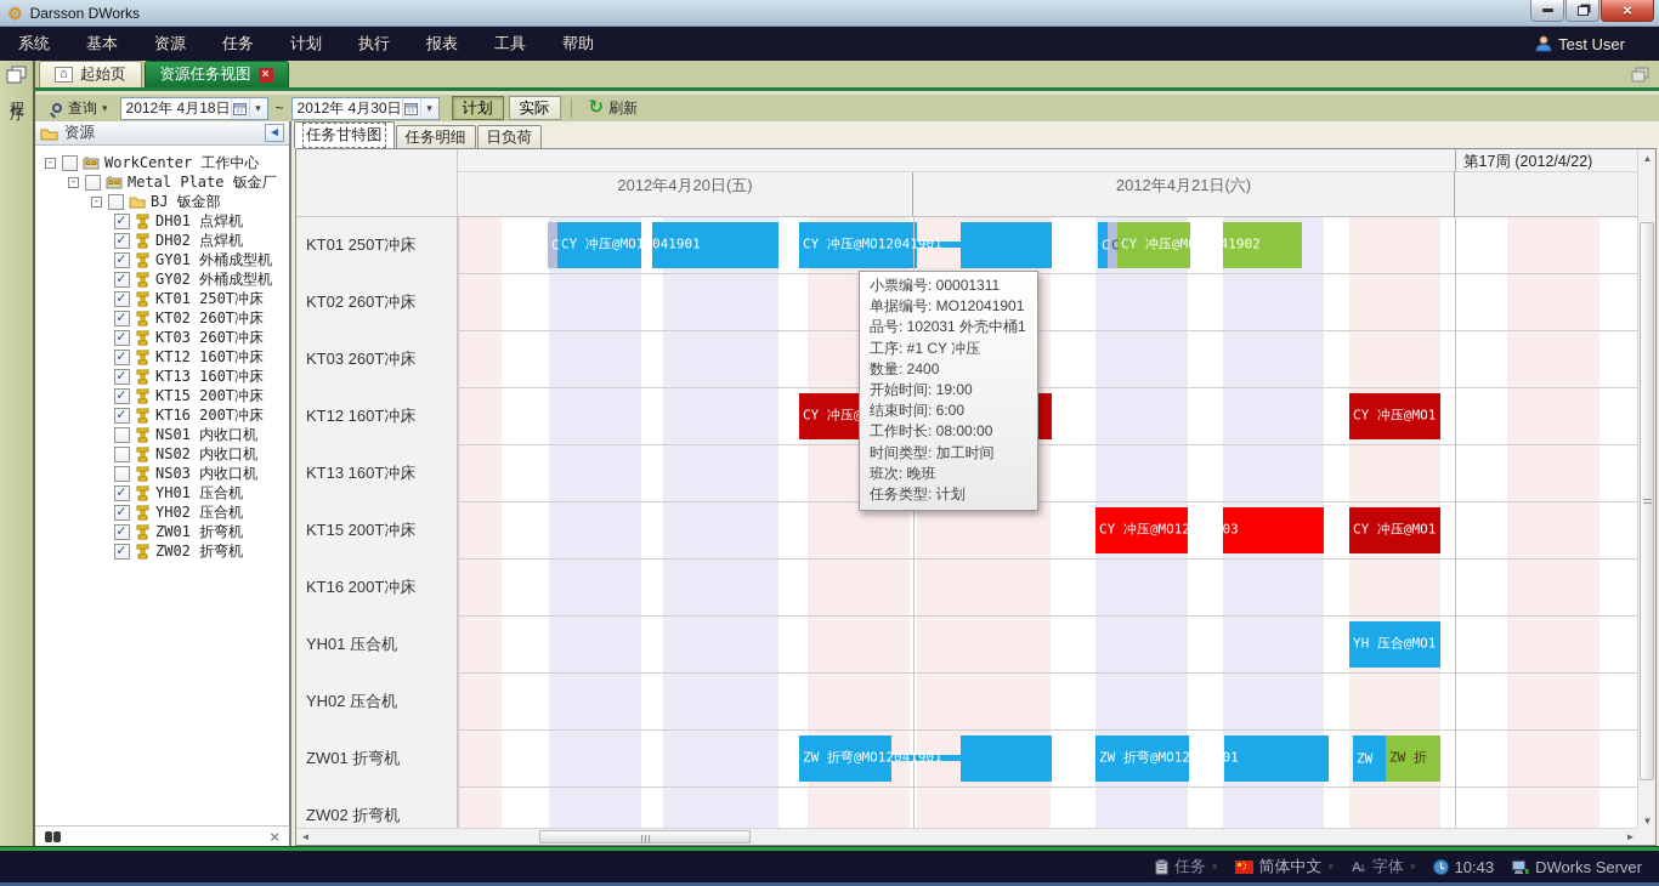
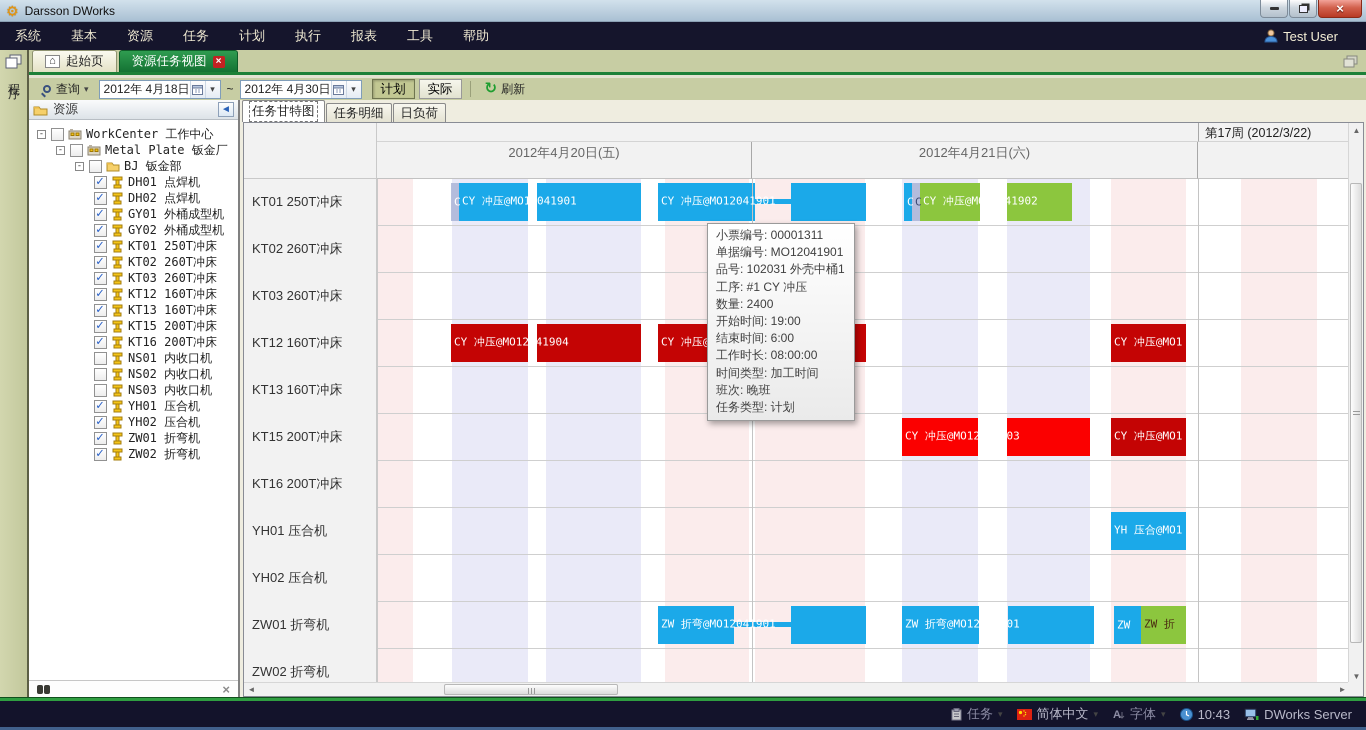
  ⚙
  Darsson DWorks
  ×
  系统
  基本
  资源
  任务
  计划
  执行
  报表
  工具
  帮助
  Test User
  ⌂
  起始页
  资源任务视图
  ×
  查询
  ▾
  2012年 4月18日
  ▾
  ~
  2012年 4月30日
  ▾
  计划
  实际
  ↻
  刷新
  资源
  ◄
  -
  WorkCenter 工作中心
  -
  Metal Plate 钣金厂
  -
  BJ 钣金部
  DH01 点焊机
  DH02 点焊机
  GY01 外桶成型机
  GY02 外桶成型机
  KT01 250T冲床
  KT02 260T冲床
  KT03 260T冲床
  KT12 160T冲床
  KT13 160T冲床
  KT15 200T冲床
  KT16 200T冲床
  NS01 内收口机
  NS02 内收口机
  NS03 内收口机
  YH01 压合机
  YH02 压合机
  ZW01 折弯机
  ZW02 折弯机
  ×
  任务甘特图
  任务明细
  日负荷
- 第17周 (2012/4/22)
+ 第17周 (2012/3/22)
  2012年4月20日(五)
  2012年4月21日(六)
  KT01 250T冲床
  C
  CY 冲压@MO12041901
  CY 冲压@MO12041901
  C
  C
  CY 冲压@MO12041902
  KT02 260T冲床
  KT03 260T冲床
  KT12 160T冲床
+ CY 冲压@MO12041904
  CY 冲压@MO1
  KT13 160T冲床
  KT15 200T冲床
  CY 冲压@MO12041903
  CY 冲压@MO1
  KT16 200T冲床
  YH01 压合机
  YH 压合@MO1
  YH02 压合机
  ZW01 折弯机
  ZW 折弯@MO12041901
  ZW 折弯@MO12041901
  ZW
  ZW 折
  ZW02 折弯机
  小票编号: 00001311
  单据编号: MO12041901
  品号: 102031 外壳中桶1
  工序: #1 CY 冲压
  数量: 2400
  开始时间: 19:00
  结束时间: 6:00
  工作时长: 08:00:00
  时间类型: 加工时间
  班次: 晚班
  任务类型: 计划
  ▲
  ▼
  ◄
  ►
  任务
  ▾
  简体中文
  ▾
  A
  字体
  ▾
  10:43
  DWorks Server
